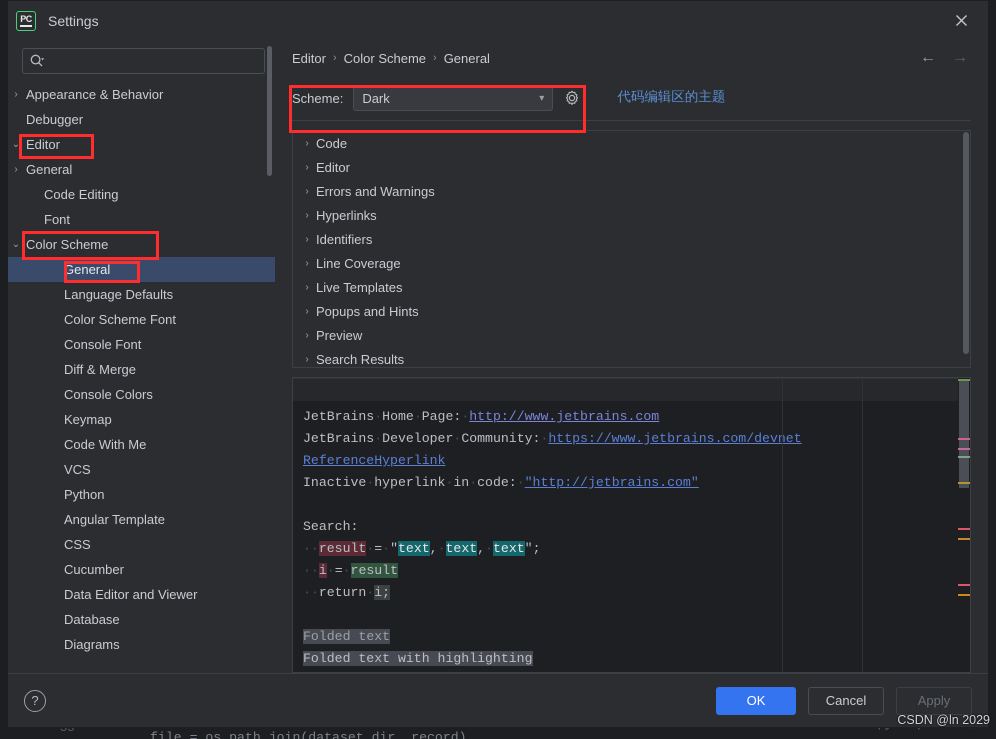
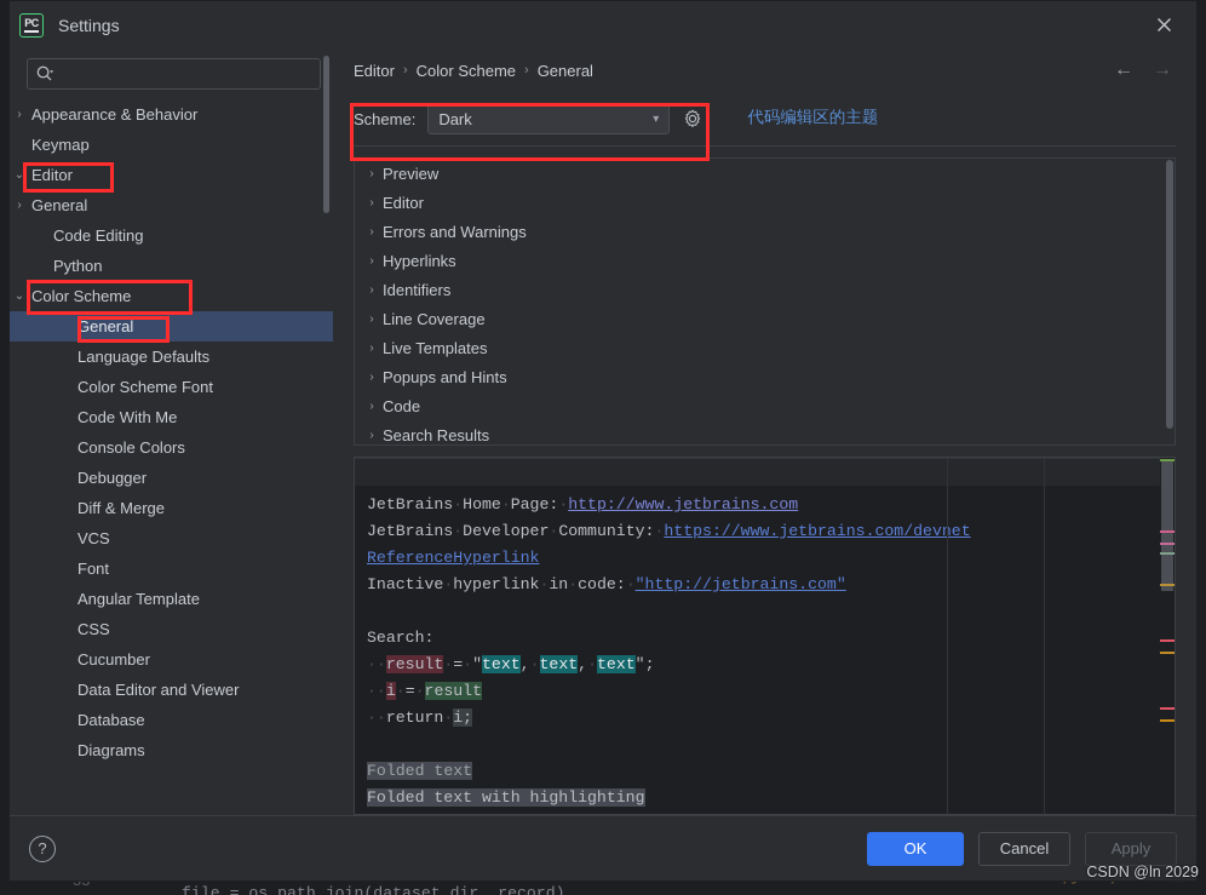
  33
  file = os.path.join(dataset_dir, record)
  PC
  Settings
  ›
  Appearance & Behavior
- Debugger
+ Keymap
  ⌄
  Editor
  ›
  General
  Code Editing
- Font
+ Python
  ⌄
  Color Scheme
  General
  Language Defaults
  Color Scheme Font
- Console Font
- Diff & Merge
+ Code With Me
  Console Colors
- Keymap
+ Debugger
- Code With Me
+ Diff & Merge
  VCS
- Python
+ Font
  Angular Template
  CSS
  Cucumber
  Data Editor and Viewer
  Database
  Diagrams
  Editor
  ›
  Color Scheme
  ›
  General
  ←
  →
  Scheme:
  Dark
  ▾
  代码编辑区的主题
  ›
- Code
+ Preview
  ›
  Editor
  ›
  Errors and Warnings
  ›
  Hyperlinks
  ›
  Identifiers
  ›
  Line Coverage
  ›
  Live Templates
  ›
  Popups and Hints
  ›
- Preview
+ Code
  ›
  Search Results
  JetBrains·Home·Page:·http://www.jetbrains.com
  JetBrains·Developer·Community:·https://www.jetbrains.com/devet
  ReferenceHyperlink
  Inactive·hyperlink·in·code:·"http://jetbrains.com"
  Search:
  ··result·=·"text,·text,·text";
  ··i·=·result
  ··return·i;
  Folded·text
  Folded text with highlighting
  ?
  OK
  Cancel
  Apply
  CSDN @ln 2029
